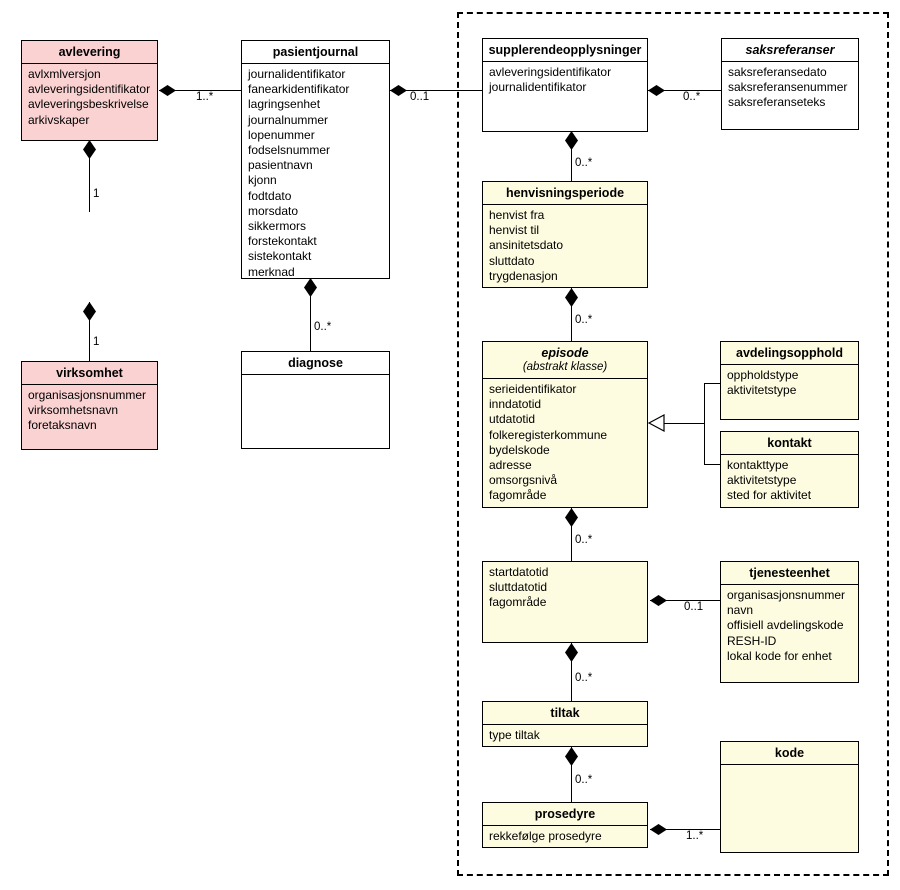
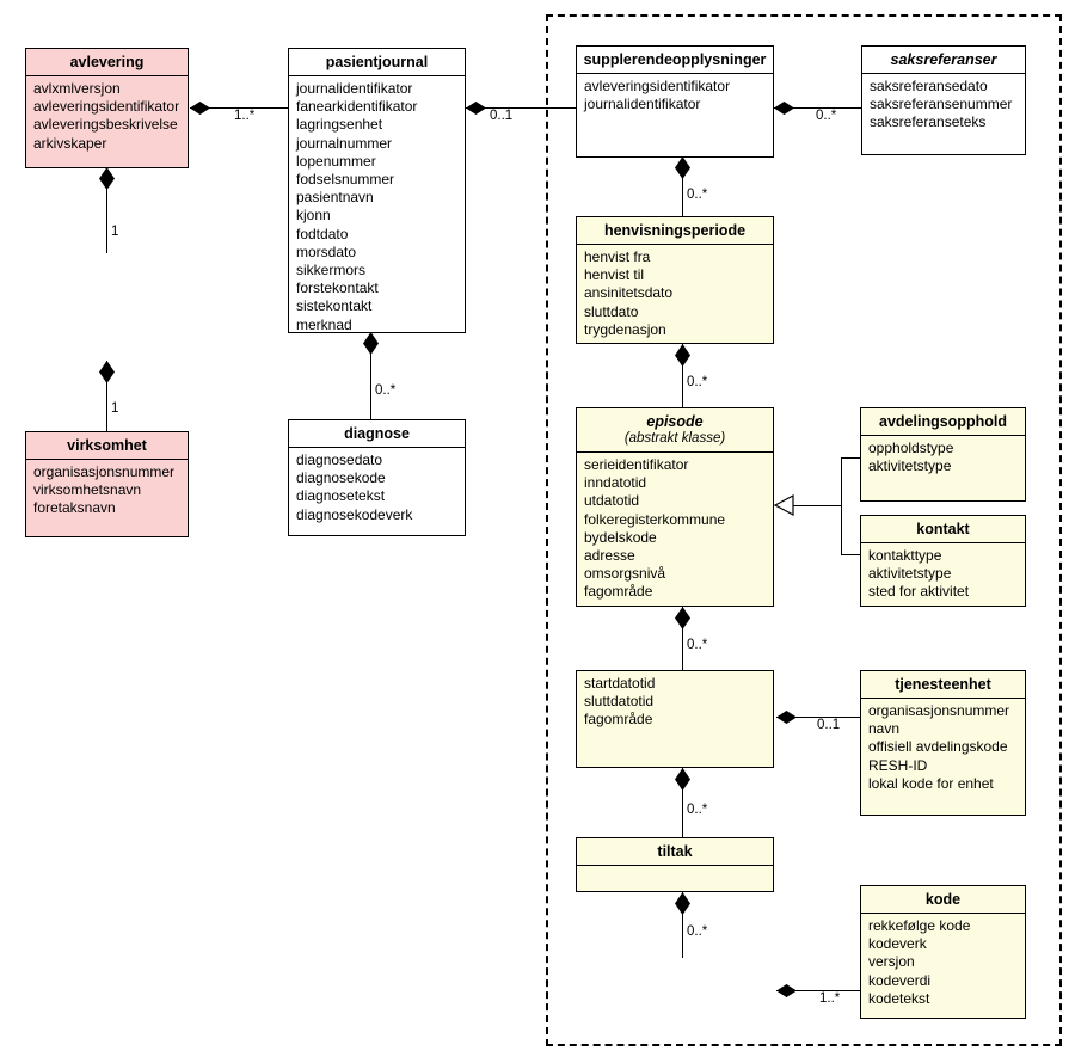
  1..*
  1
  1
  0..*
  0..1
  0..*
  0..*
  0..*
  0..*
  0..1
  0..*
  0..*
  1..*
  avlevering
  avlxmlversjon
  avleveringsidentifikator
  avleveringsbeskrivelse
  arkivskaper
  virksomhet
  organisasjonsnummer
  virksomhetsnavn
  foretaksnavn
  pasientjournal
  journalidentifikator
  fanearkidentifikator
  lagringsenhet
  journalnummer
  lopenummer
  fodselsnummer
  pasientnavn
  kjonn
  fodtdato
  morsdato
  sikkermors
  forstekontakt
  sistekontakt
  merknad
  diagnose
+ diagnosedato
+ diagnosekode
+ diagnosetekst
+ diagnosekodeverk
  supplerendeopplysninger
  avleveringsidentifikator
  journalidentifikator
  saksreferanser
  saksreferansedato
  saksreferansenummer
  saksreferanseteks
  henvisningsperiode
  henvist fra
  henvist til
  ansinitetsdato
  sluttdato
  trygdenasjon
  episode
  (abstrakt klasse)
  serieidentifikator
  inndatotid
  utdatotid
  folkeregisterkommune
  bydelskode
  adresse
  omsorgsnivå
  fagområde
  avdelingsopphold
  oppholdstype
  aktivitetstype
  kontakt
  kontakttype
  aktivitetstype
  sted for aktivitet
  startdatotid
  sluttdatotid
  fagområde
  tjenesteenhet
  organisasjonsnummer
  navn
  offisiell avdelingskode
  RESH-ID
  lokal kode for enhet
  tiltak
- type tiltak
- prosedyre
- rekkefølge prosedyre
  kode
+ rekkefølge kode
+ kodeverk
+ versjon
+ kodeverdi
+ kodetekst
